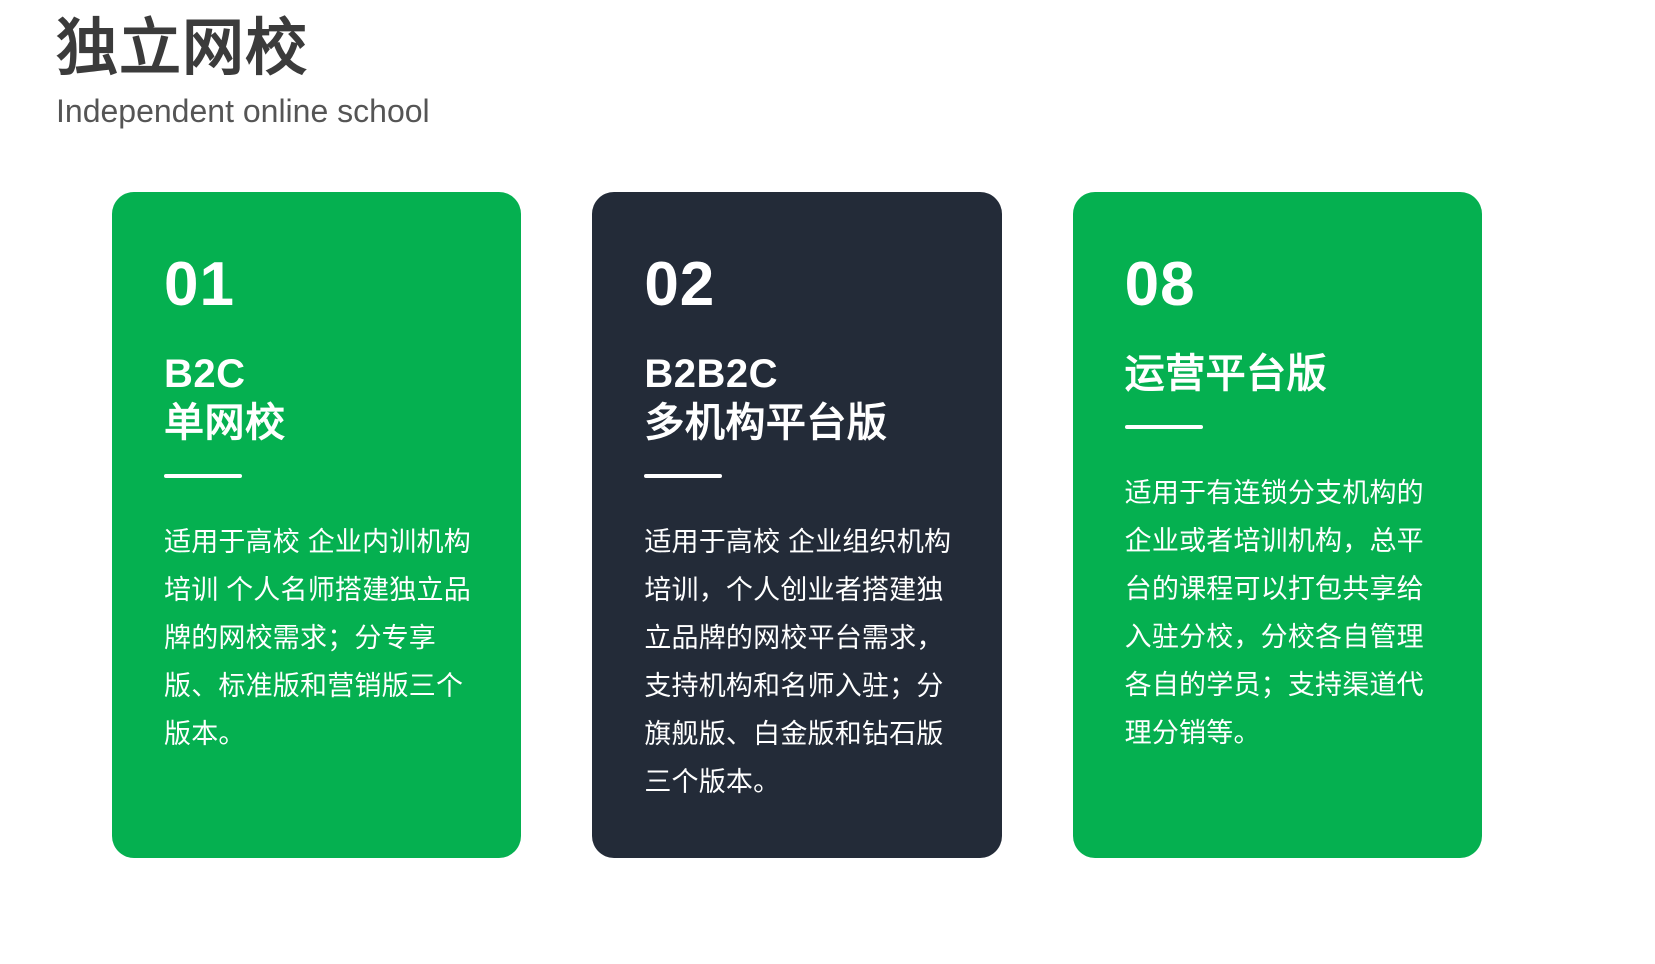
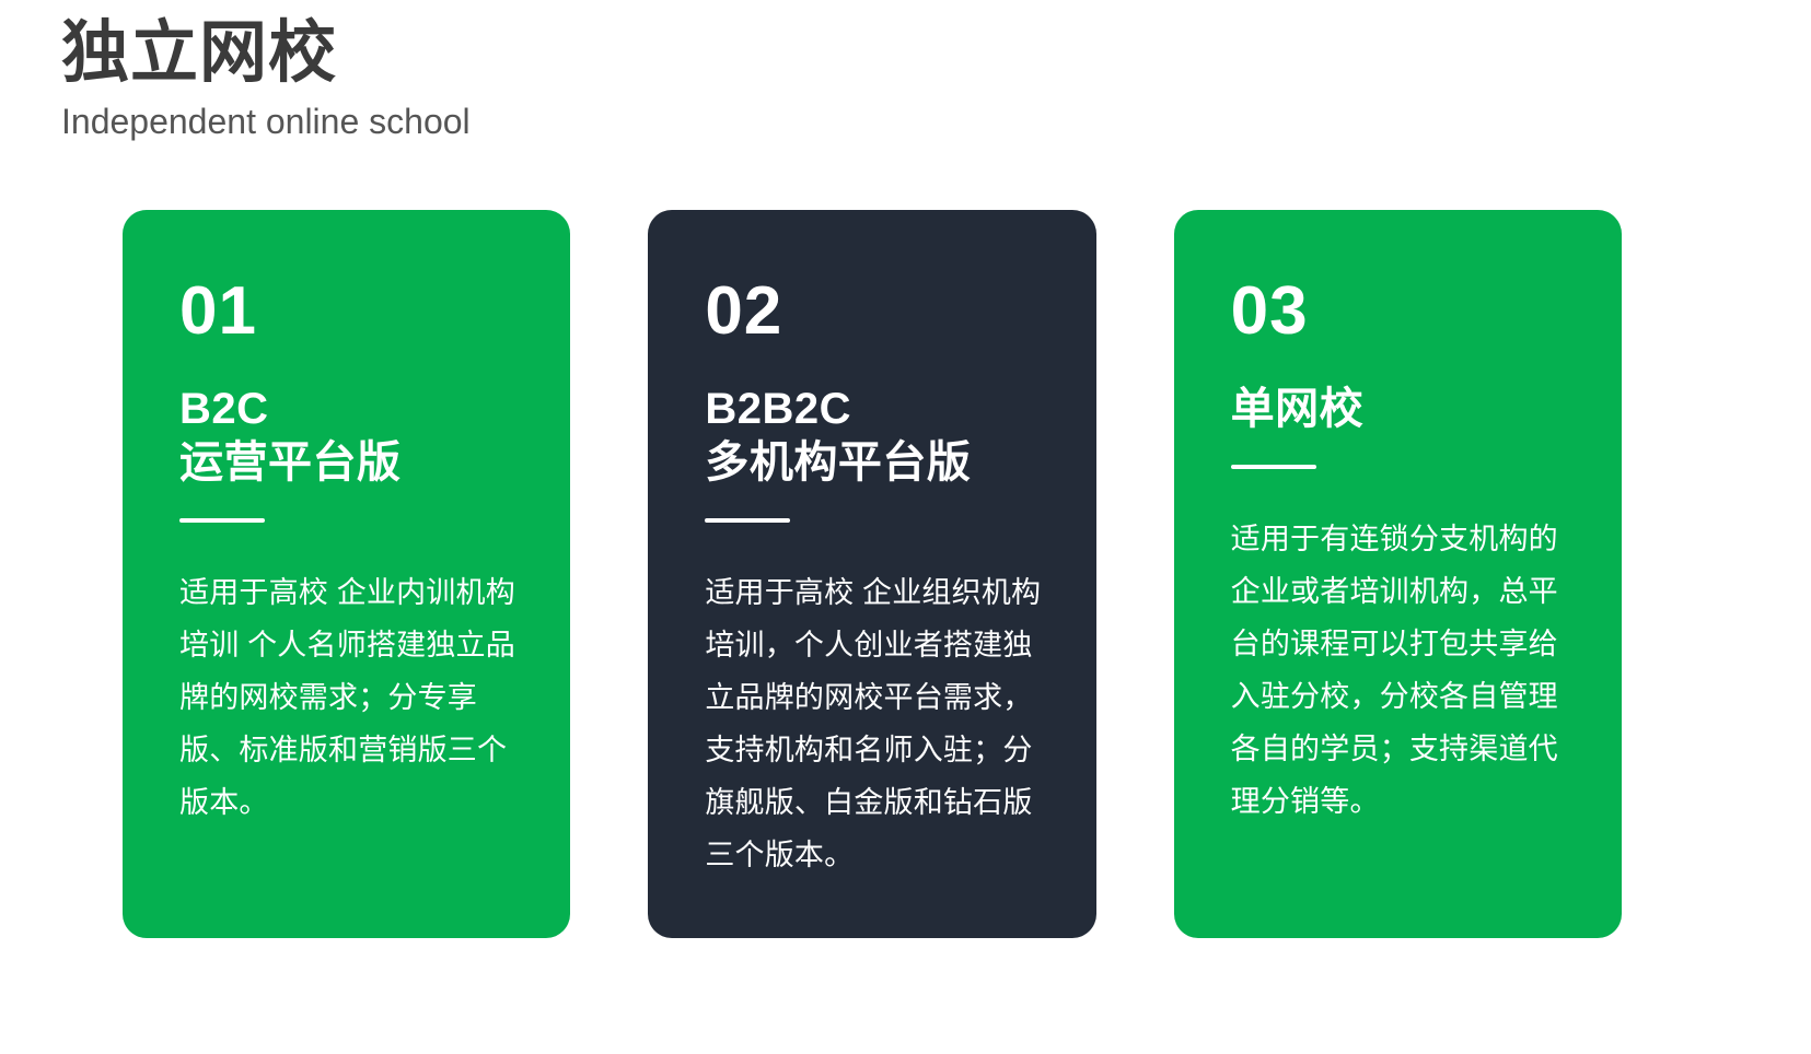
  独立网校
  Independent online school
  01
  B2C
- 单网校
+ 运营平台版
  适用于高校 企业内训机构培训 个人名师搭建独立品牌的网校需求；分专享版、标准版和营销版三个版本。
  02
  B2B2C
  多机构平台版
  适用于高校 企业组织机构培训，个人创业者搭建独立品牌的网校平台需求，支持机构和名师入驻；分旗舰版、白金版和钻石版三个版本。
- 08
+ 03
- 运营平台版
+ 单网校
  适用于有连锁分支机构的企业或者培训机构，总平台的课程可以打包共享给入驻分校，分校各自管理各自的学员；支持渠道代理分销等。
